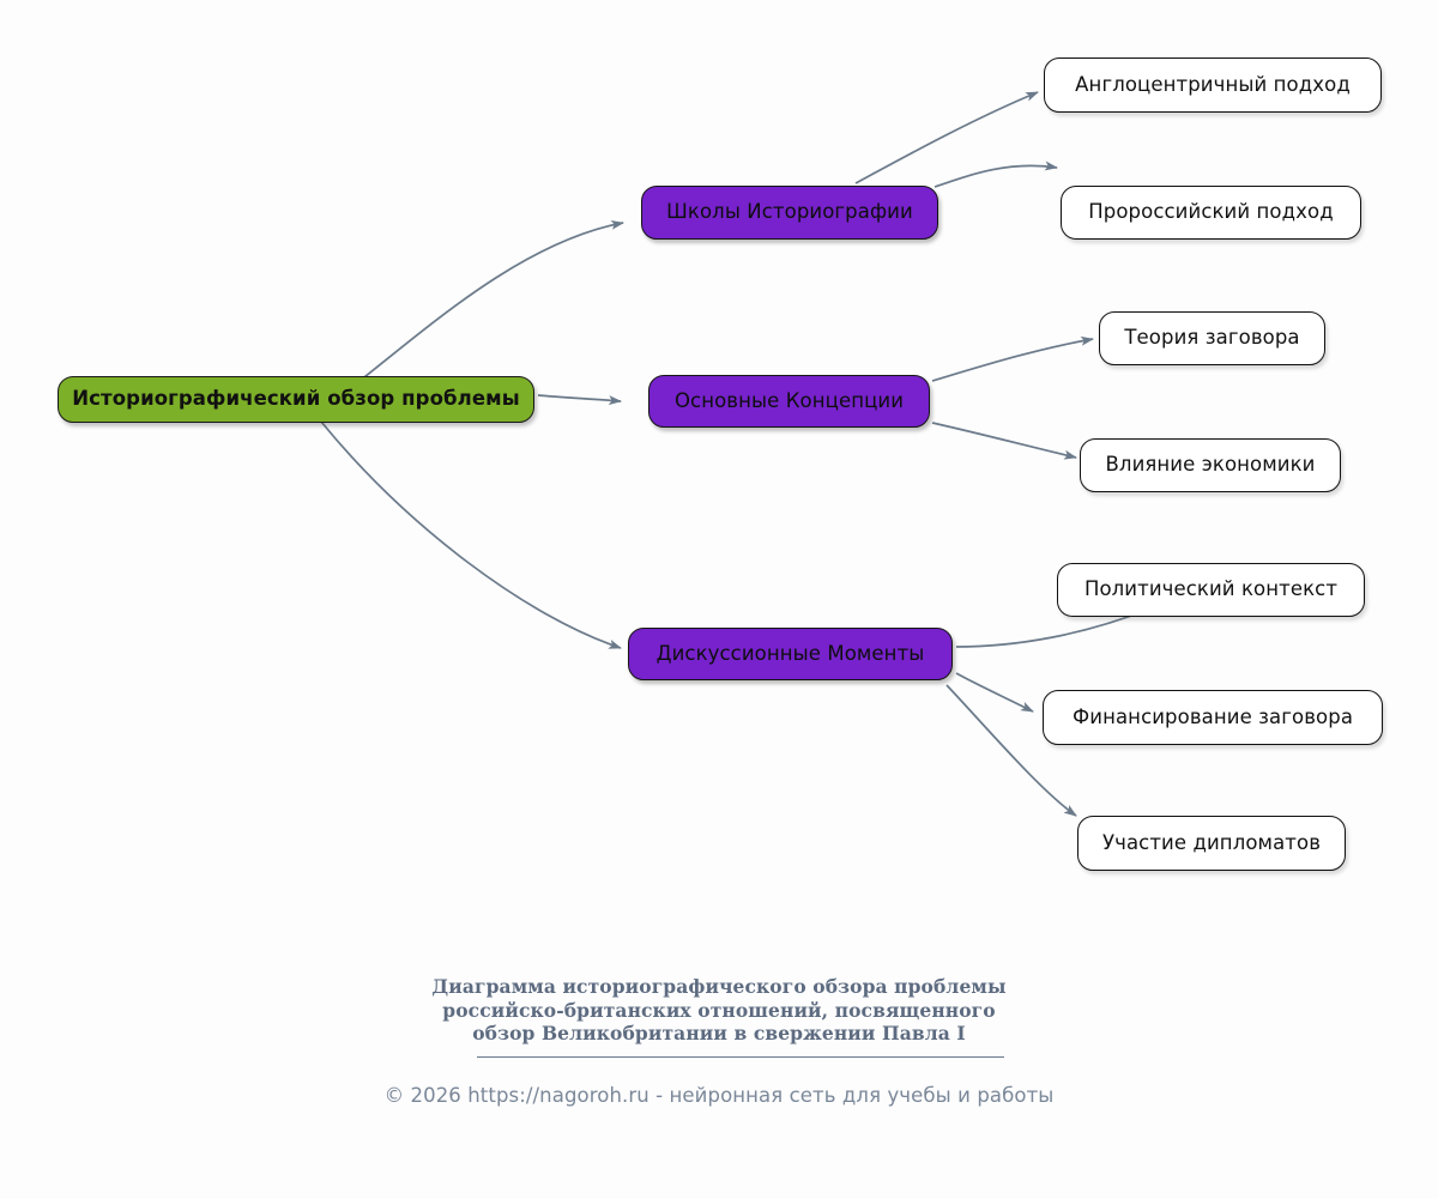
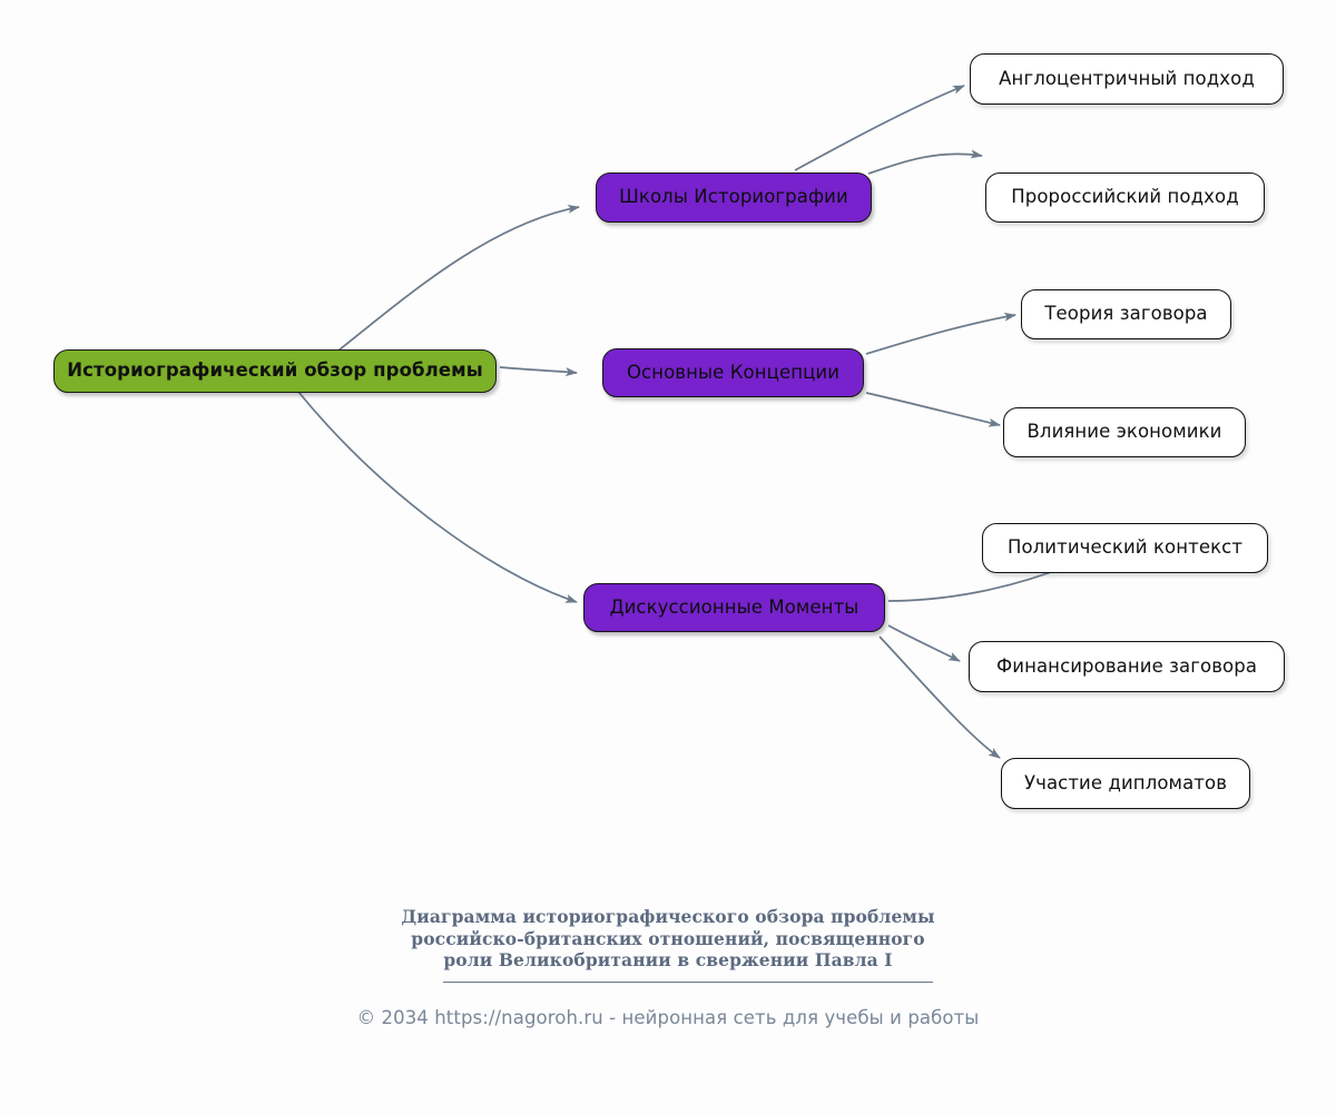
  Историографический обзор проблемы
  Школы Историографии
  Англоцентричный подход
  Пророссийский подход
  Основные Концепции
  Теория заговора
  Влияние экономики
  Дискуссионные Моменты
  Политический контекст
  Финансирование заговора
  Участие дипломатов
  Диаграмма историографического обзора проблемы
  российско-британских отношений, посвященного
- обзор Великобритании в свержении Павла I
+ роли Великобритании в свержении Павла I
- © 2026 https://nagoroh.ru - нейронная сеть для учебы и работы
+ © 2034 https://nagoroh.ru - нейронная сеть для учебы и работы
